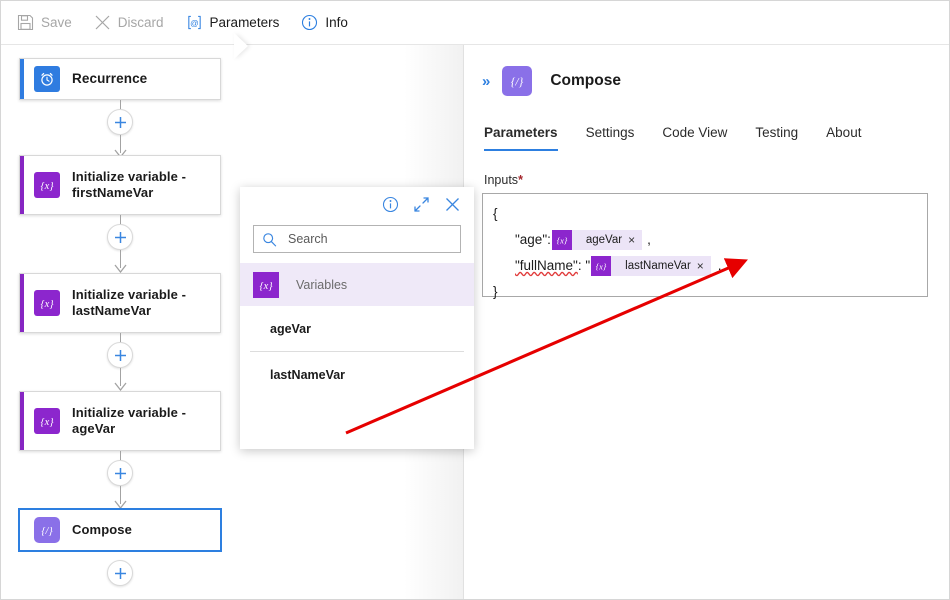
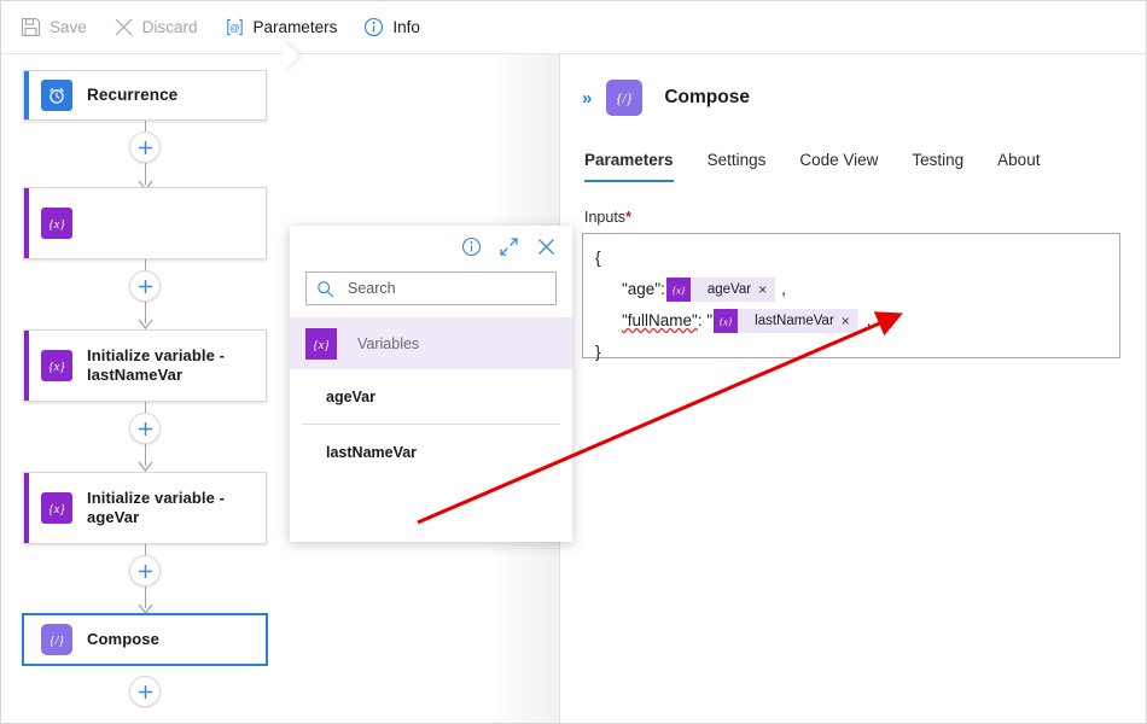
  Save
  Discard
  @
  Parameters
  Info
  Recurrence
  {x}
- Initialize variable - firstNameVar
  {x}
  Initialize variable - lastNameVar
  {x}
  Initialize variable - ageVar
  {/}
  Compose
  Search
  {x}
  Variables
  ageVar
  lastNameVar
  »
  {/}
  Compose
  Parameters
  Settings
  Code View
  Testing
  About
  Inputs*
  {
  "age":
  {x}
  ageVar
  ×
  ,
  "fullName"
  : "
  {x}
  lastNameVar
  ×
  ,
  }
